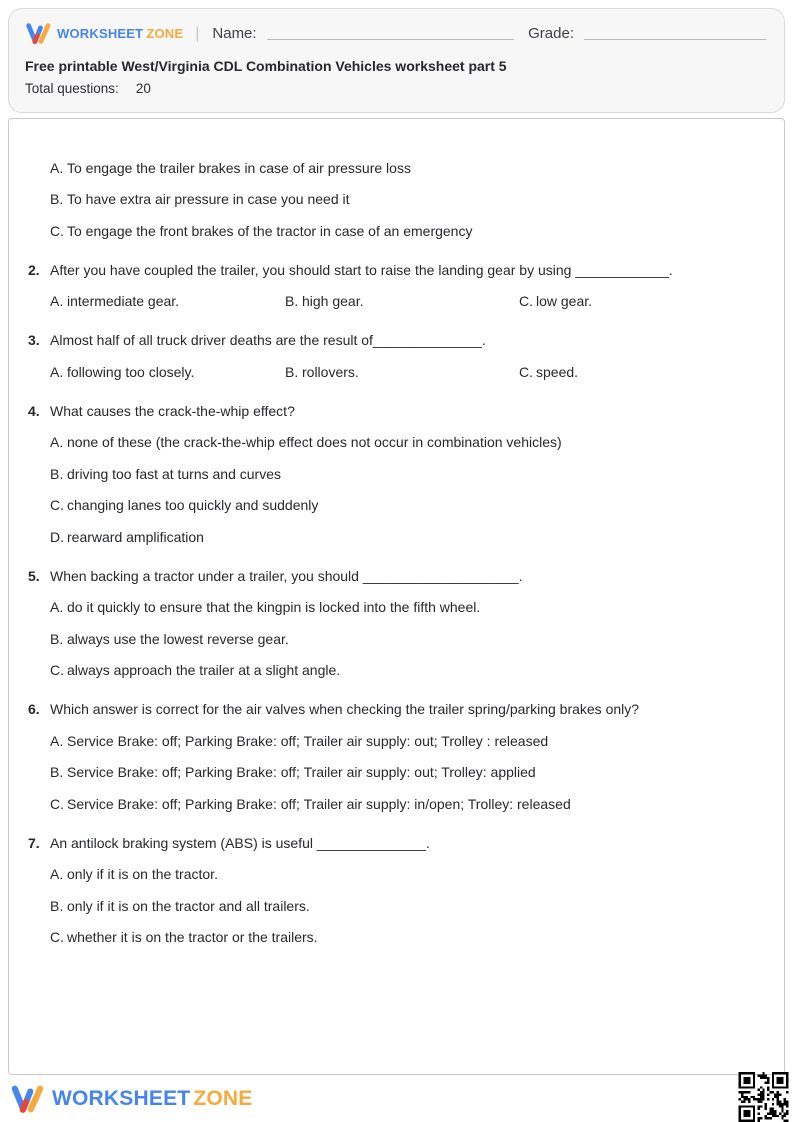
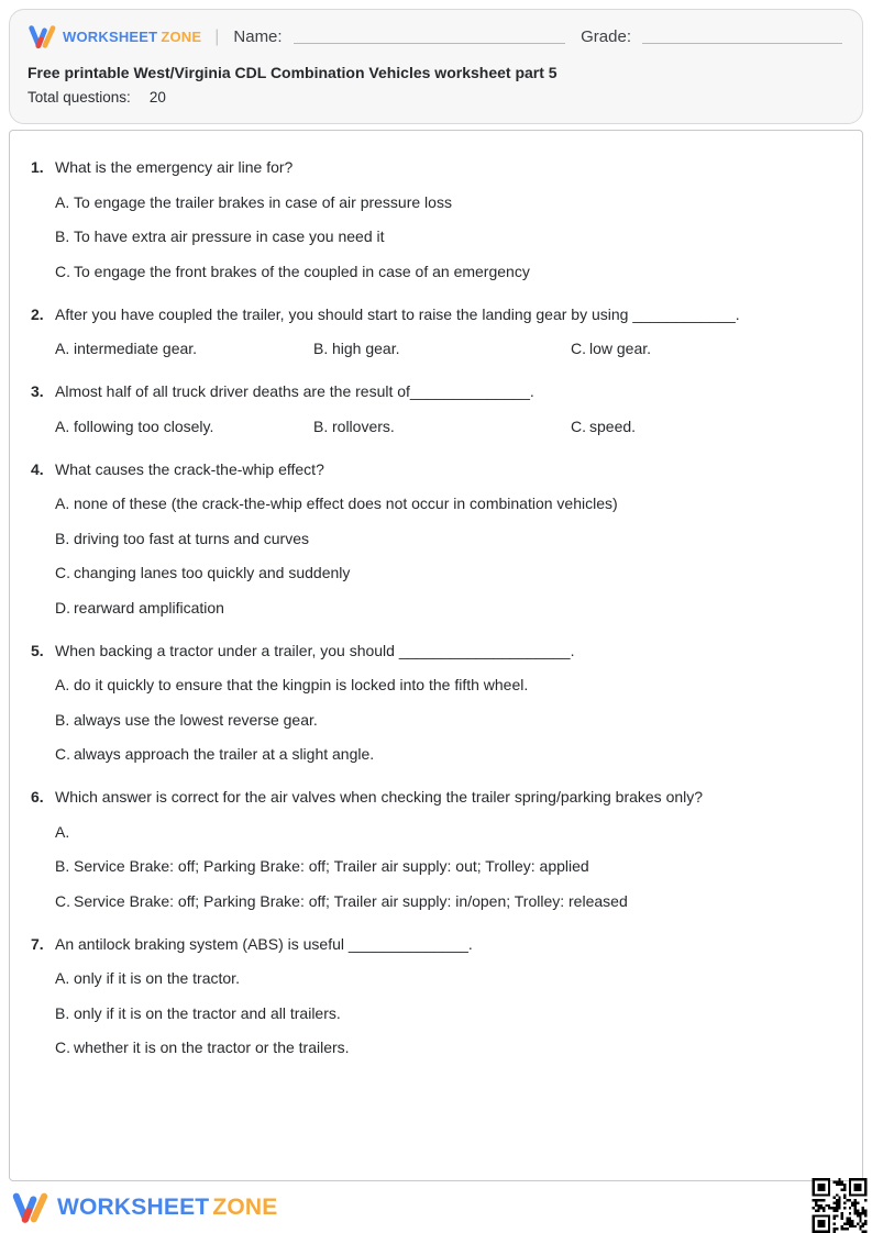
  WORKSHEET ZONE
  |
  Name:
  Grade:
  Free printable West/Virginia CDL Combination Vehicles worksheet part 5
  Total questions:
  20
+ 1.
+ What is the emergency air line for?
  A.
  To engage the trailer brakes in case of air pressure loss
  B.
  To have extra air pressure in case you need it
  C.
- To engage the front brakes of the tractor in case of an emergency
+ To engage the front brakes of the coupled in case of an emergency
  2.
  After you have coupled the trailer, you should start to raise the landing gear by using ____________.
  A.
  intermediate gear.
  B.
  high gear.
  C.
  low gear.
  3.
  Almost half of all truck driver deaths are the result of______________.
  A.
  following too closely.
  B.
  rollovers.
  C.
  speed.
  4.
  What causes the crack-the-whip effect?
  A.
  none of these (the crack-the-whip effect does not occur in combination vehicles)
  B.
  driving too fast at turns and curves
  C.
  changing lanes too quickly and suddenly
  D.
  rearward amplification
  5.
  When backing a tractor under a trailer, you should ____________________.
  A.
  do it quickly to ensure that the kingpin is locked into the fifth wheel.
  B.
  always use the lowest reverse gear.
  C.
  always approach the trailer at a slight angle.
  6.
  Which answer is correct for the air valves when checking the trailer spring/parking brakes only?
  A.
- Service Brake: off; Parking Brake: off; Trailer air supply: out; Trolley : released
  B.
  Service Brake: off; Parking Brake: off; Trailer air supply: out; Trolley: applied
  C.
  Service Brake: off; Parking Brake: off; Trailer air supply: in/open; Trolley: released
  7.
  An antilock braking system (ABS) is useful ______________.
  A.
  only if it is on the tractor.
  B.
  only if it is on the tractor and all trailers.
  C.
  whether it is on the tractor or the trailers.
  WORKSHEET ZONE
